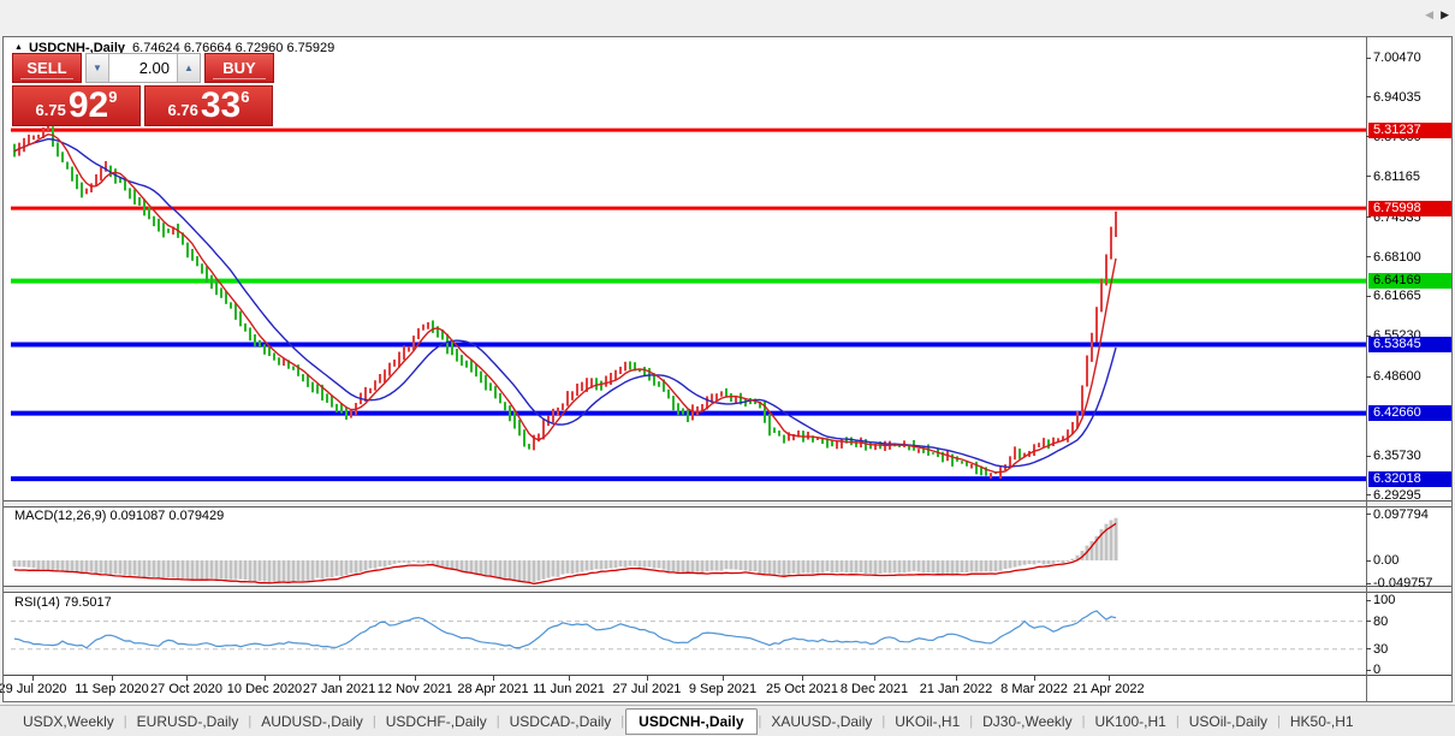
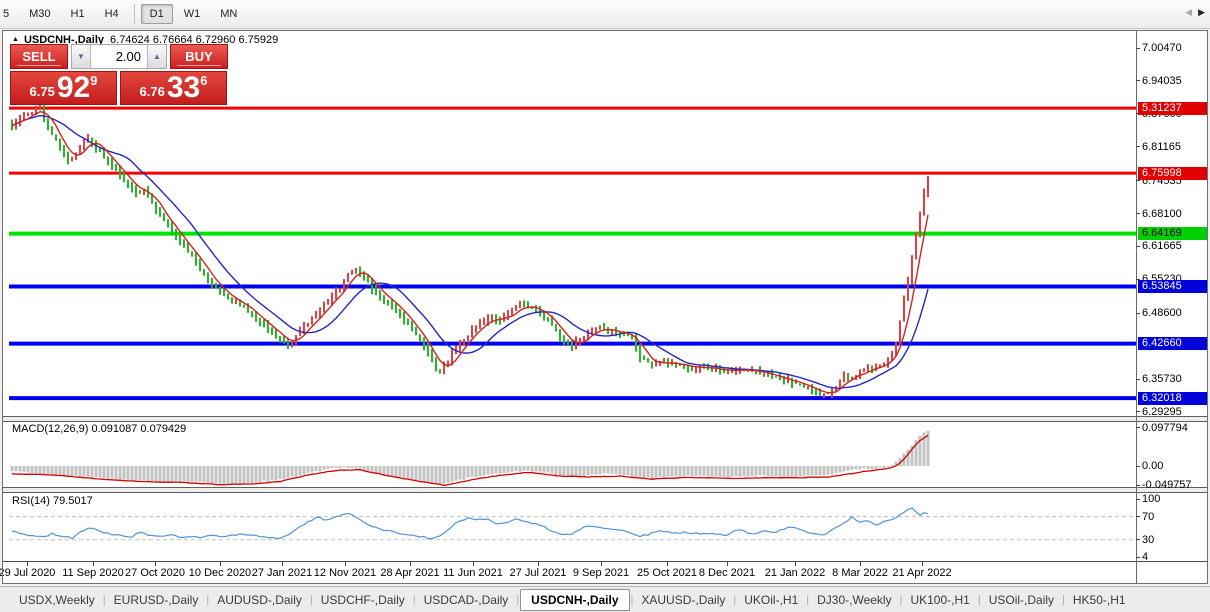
+ 5
+ M30
+ H1
+ H4
+ D1
+ W1
+ MN
  USDCNH-,Daily 6.74624 6.76664 6.72960 6.75929
  SELL
  ▼
  2.00
  ▲
  BUY
  6.75
  92
  9
  6.76
  33
  6
  MACD(12,26,9) 0.091087 0.079429
  RSI(14) 79.5017
  7.00470
  6.94035
  6.81165
  6.74535
  6.68100
  6.61665
  6.48600
  6.35730
  6.29295
  0.097794
  0.00
  -0.049757
  100
- 80
+ 70
  30
- 0
+ 4
  5.31237
  6.75998
  6.64169
  6.53845
  6.42660
  6.32018
  29 Jul 2020
  11 Sep 2020
  27 Oct 2020
  10 Dec 2020
  27 Jan 2021
  12 Nov 2021
  28 Apr 2021
  11 Jun 2021
  27 Jul 2021
  9 Sep 2021
  25 Oct 2021
  8 Dec 2021
  21 Jan 2022
  8 Mar 2022
  21 Apr 2022
  USDX,Weekly
  |
  EURUSD-,Daily
  |
  AUDUSD-,Daily
  |
  USDCHF-,Daily
  |
  USDCAD-,Daily
  |
  USDCNH-,Daily
  |
  XAUUSD-,Daily
  |
  UKOil-,H1
  |
  DJ30-,Weekly
  |
  UK100-,H1
  |
  USOil-,Daily
  |
  HK50-,H1
  ◀
  ▶
